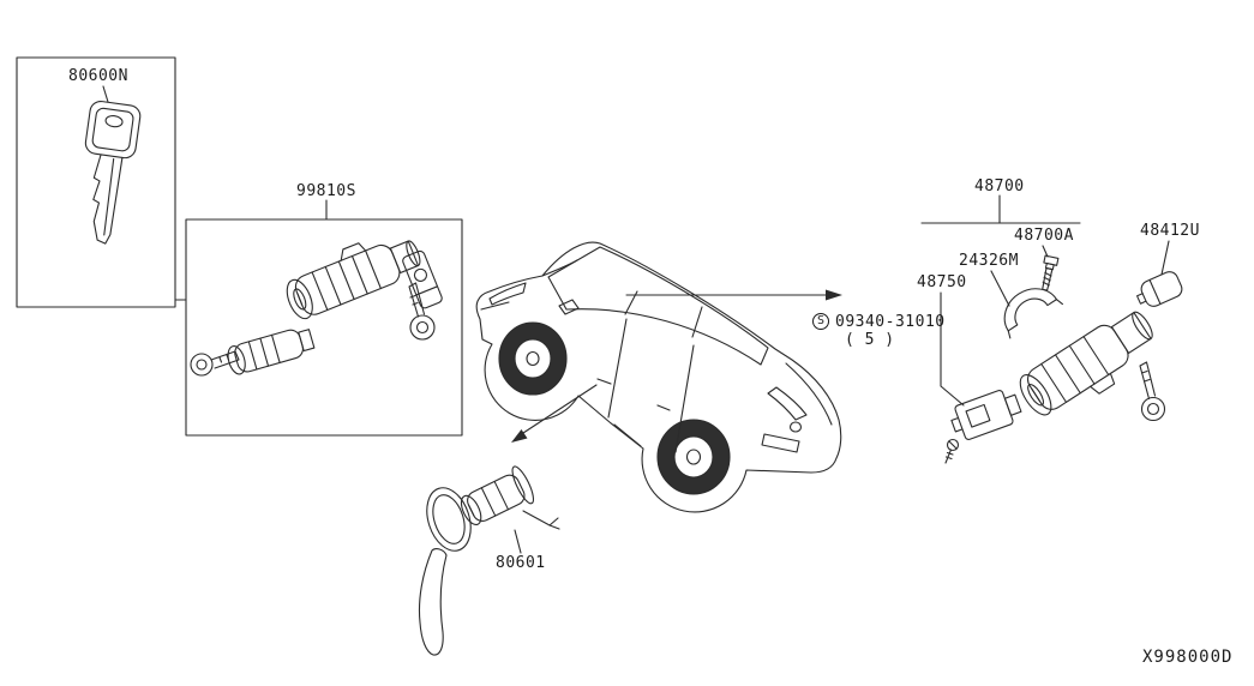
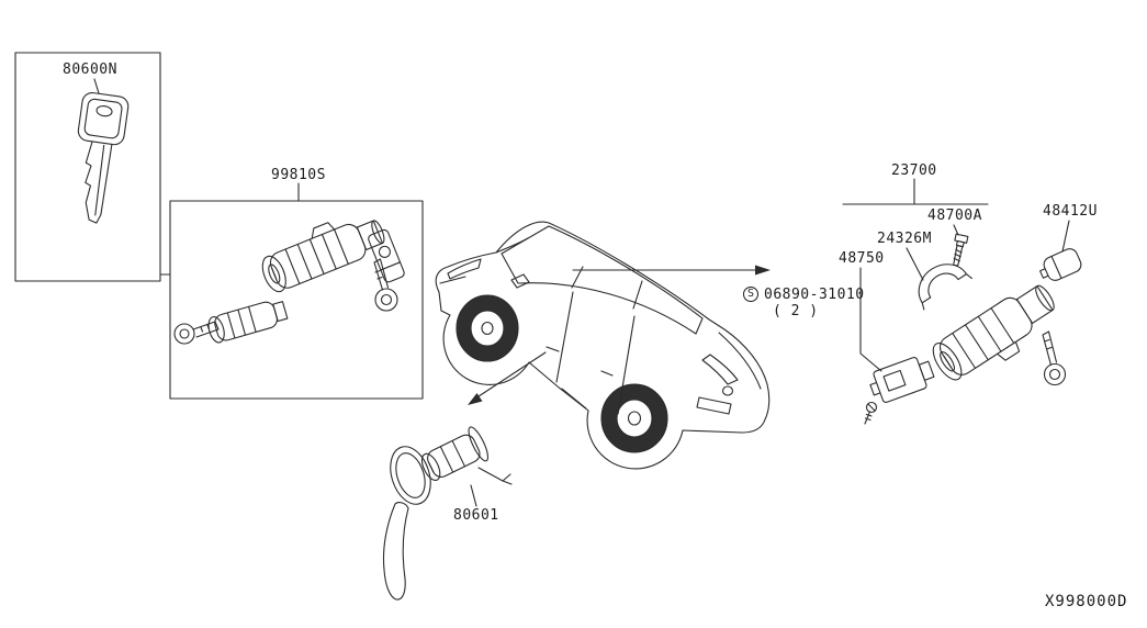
  80600N
  99810S
- 48700
+ 23700
  48700A
  24326M
  48750
  48412U
  80601
  S
- 09340-31010
+ 06890-31010
- ( 5 )
+ ( 2 )
  X998000D
